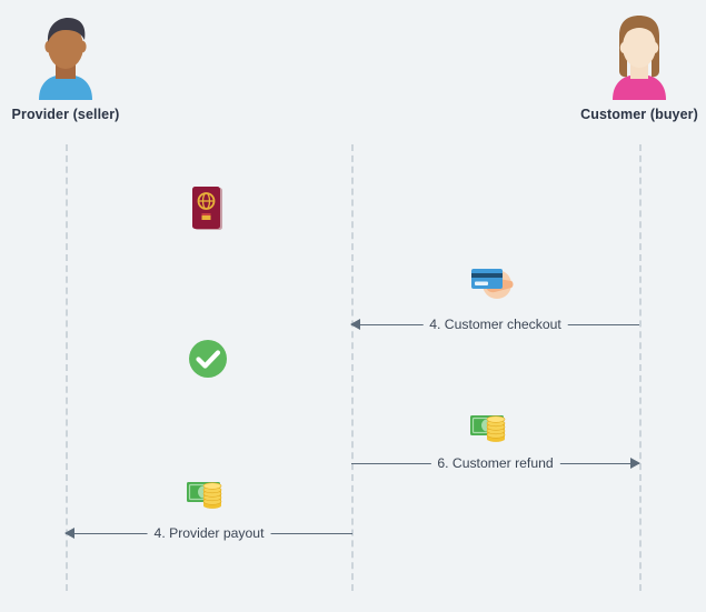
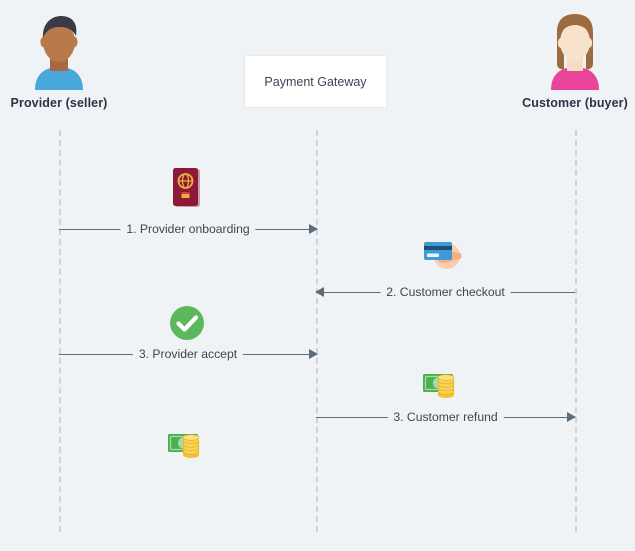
  Provider (seller)
  Customer (buyer)
+ Payment Gateway
+ 1. Provider onboarding
- 4. Customer checkout
+ 2. Customer checkout
+ 3. Provider accept
- 6. Customer refund
+ 3. Customer refund
- 4. Provider payout
